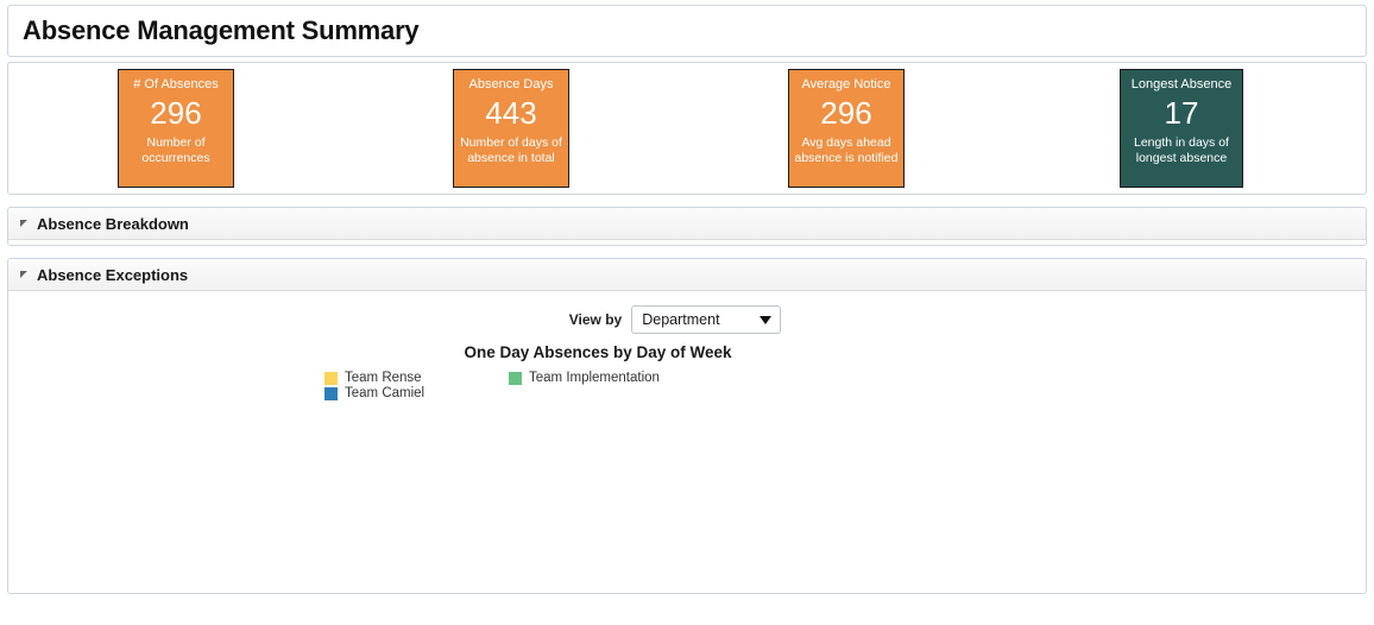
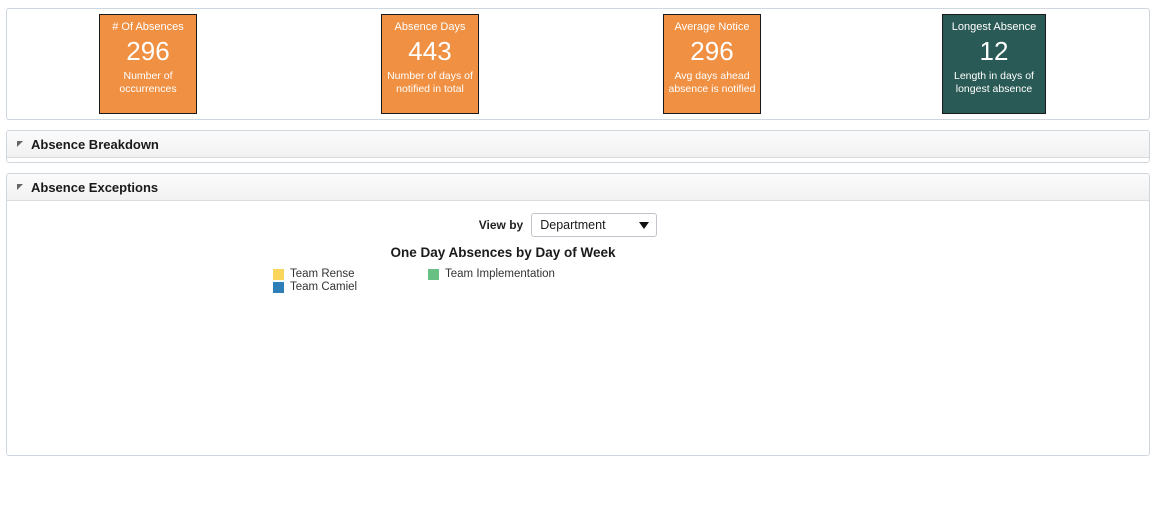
- Absence Management Summary
  # Of Absences
  296
  Number of occurrences
  Absence Days
  443
- Number of days of absence in total
+ Number of days of notified in total
  Average Notice
  296
  Avg days ahead absence is notified
  Longest Absence
- 17
+ 12
  Length in days of longest absence
  Absence Breakdown
  Absence Exceptions
  View by
  Department
  One Day Absences by Day of Week
  Team Rense
  Team Implementation
  Team Camiel
